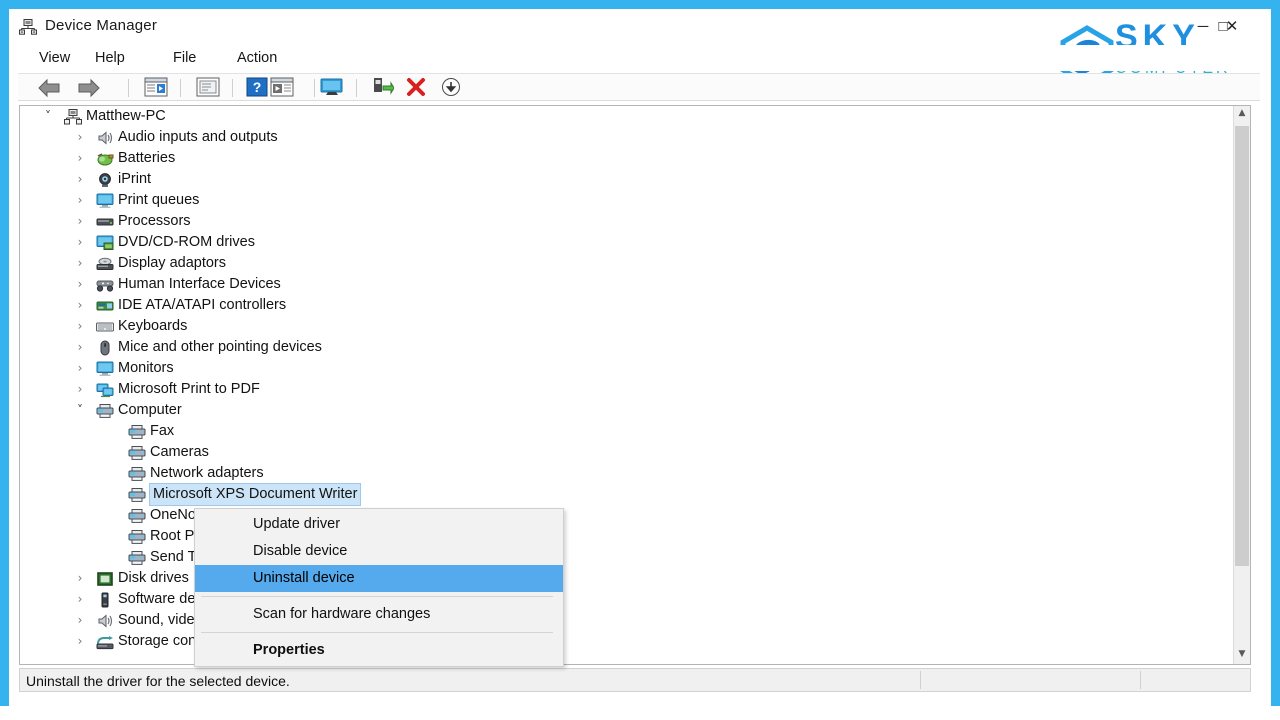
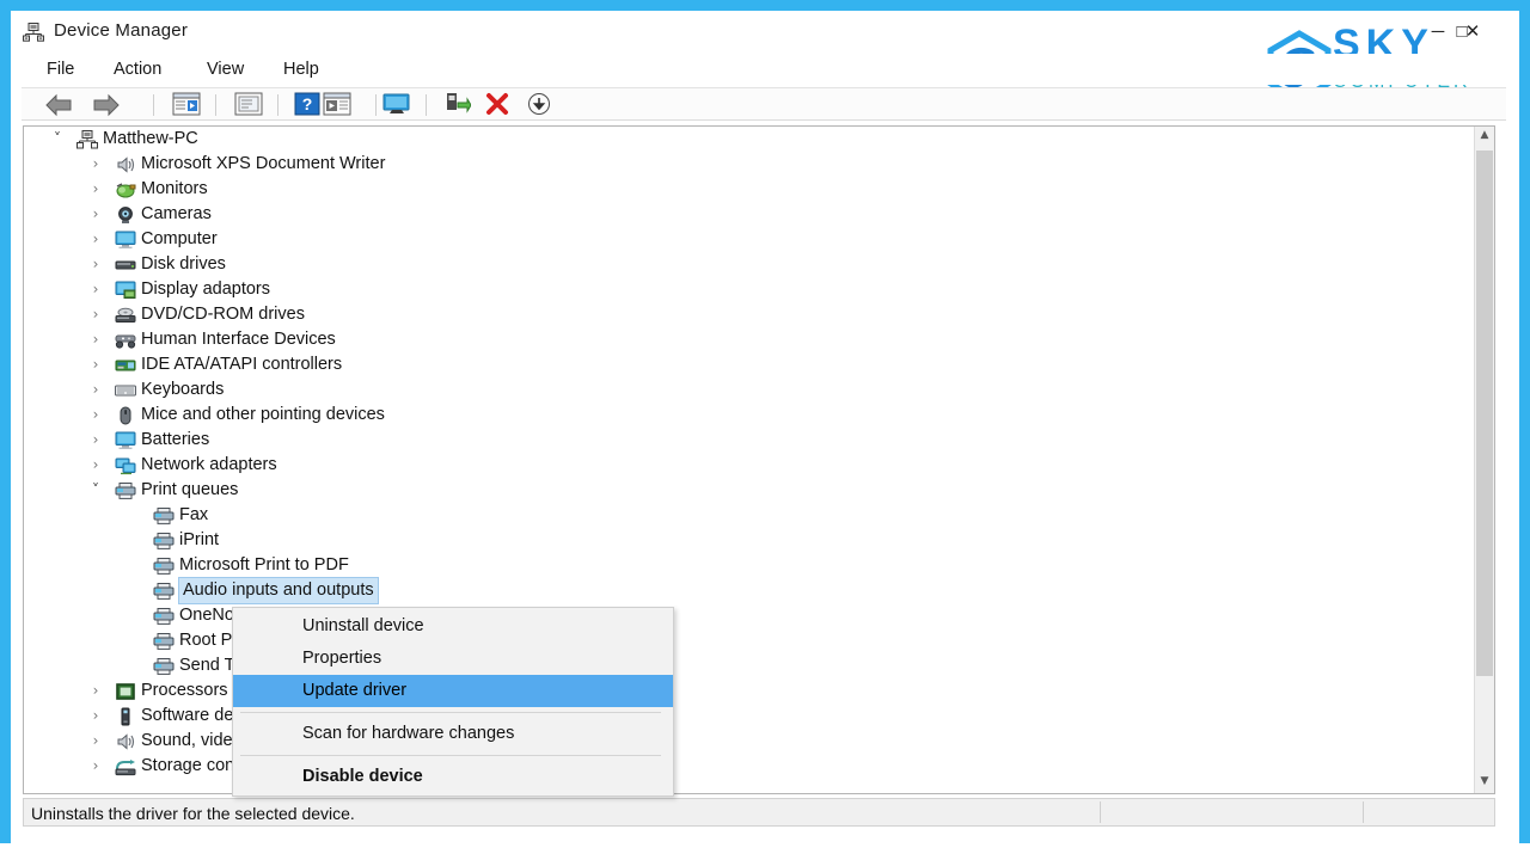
  Device Manager
  ─
  □
  ✕
  SKY
- View
+ File
- Help
+ Action
- File
+ View
- Action
+ Help
  ?
  ˅
  Matthew-PC
  ›
- Audio inputs and outputs
+ Microsoft XPS Document Writer
  ›
- Batteries
+ Monitors
  ›
- iPrint
+ Cameras
  ›
- Print queues
+ Computer
  ›
- Processors
+ Disk drives
  ›
- DVD/CD-ROM drives
+ Display adaptors
  ›
- Display adaptors
+ DVD/CD-ROM drives
  ›
  Human Interface Devices
  ›
  IDE ATA/ATAPI controllers
  ›
  Keyboards
  ›
  Mice and other pointing devices
  ›
- Monitors
+ Batteries
  ›
- Microsoft Print to PDF
+ Network adapters
  ˅
- Computer
+ Print queues
  Fax
- Cameras
+ iPrint
- Network adapters
+ Microsoft Print to PDF
- Microsoft XPS Document Writer
+ Audio inputs and outputs
  OneNo
  ›
- Disk drives
+ Processors
  ›
  ›
  ›
  ▲
  ▼
- Update driver
+ Uninstall device
- Disable device
+ Properties
- Uninstall device
+ Update driver
  Scan for hardware changes
- Properties
+ Disable device
- Uninstall the driver for the selected device.
+ Uninstalls the driver for the selected device.
